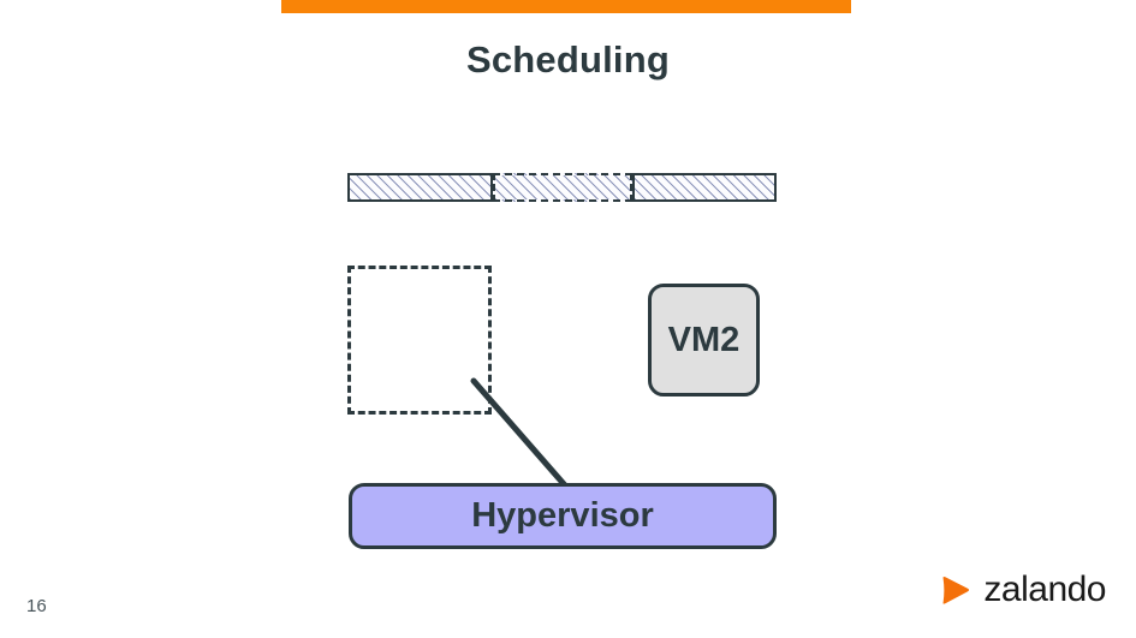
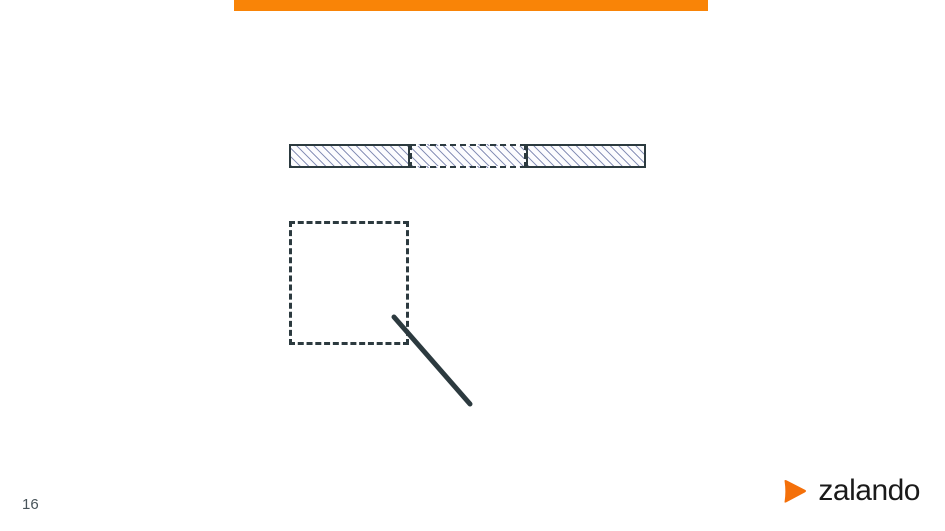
- Scheduling
- VM2
- Hypervisor
  16
  zalando
